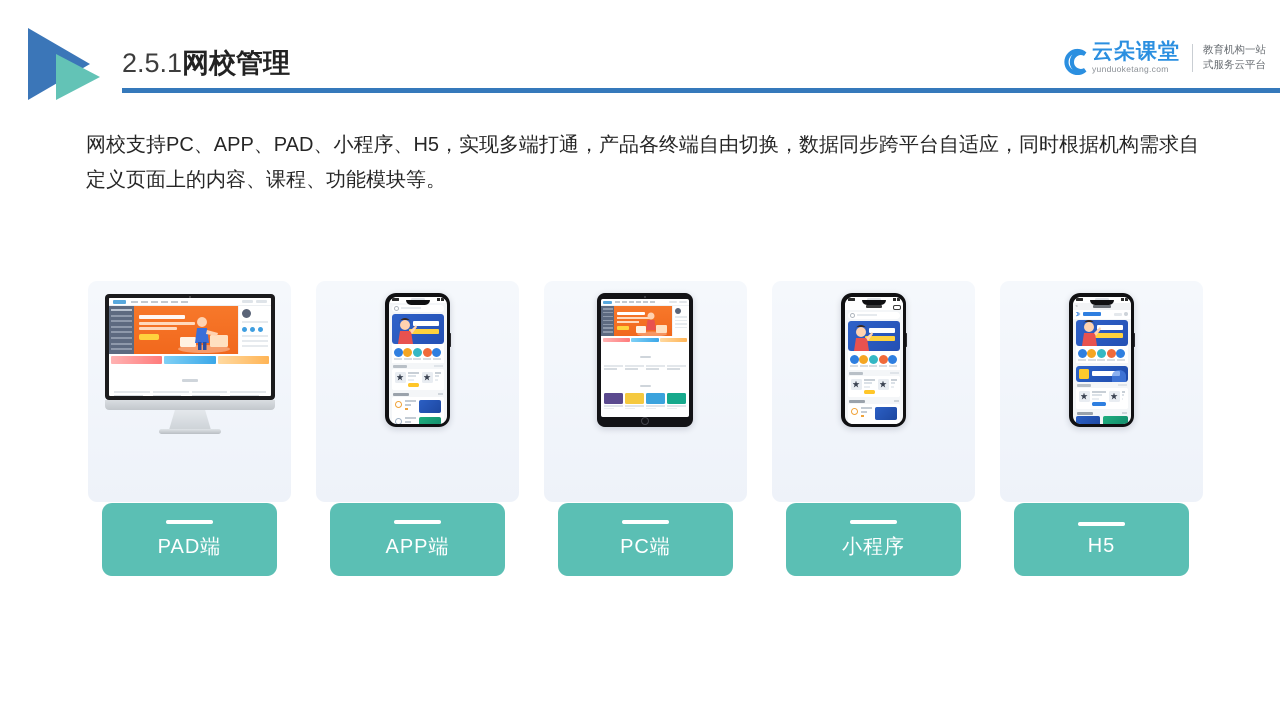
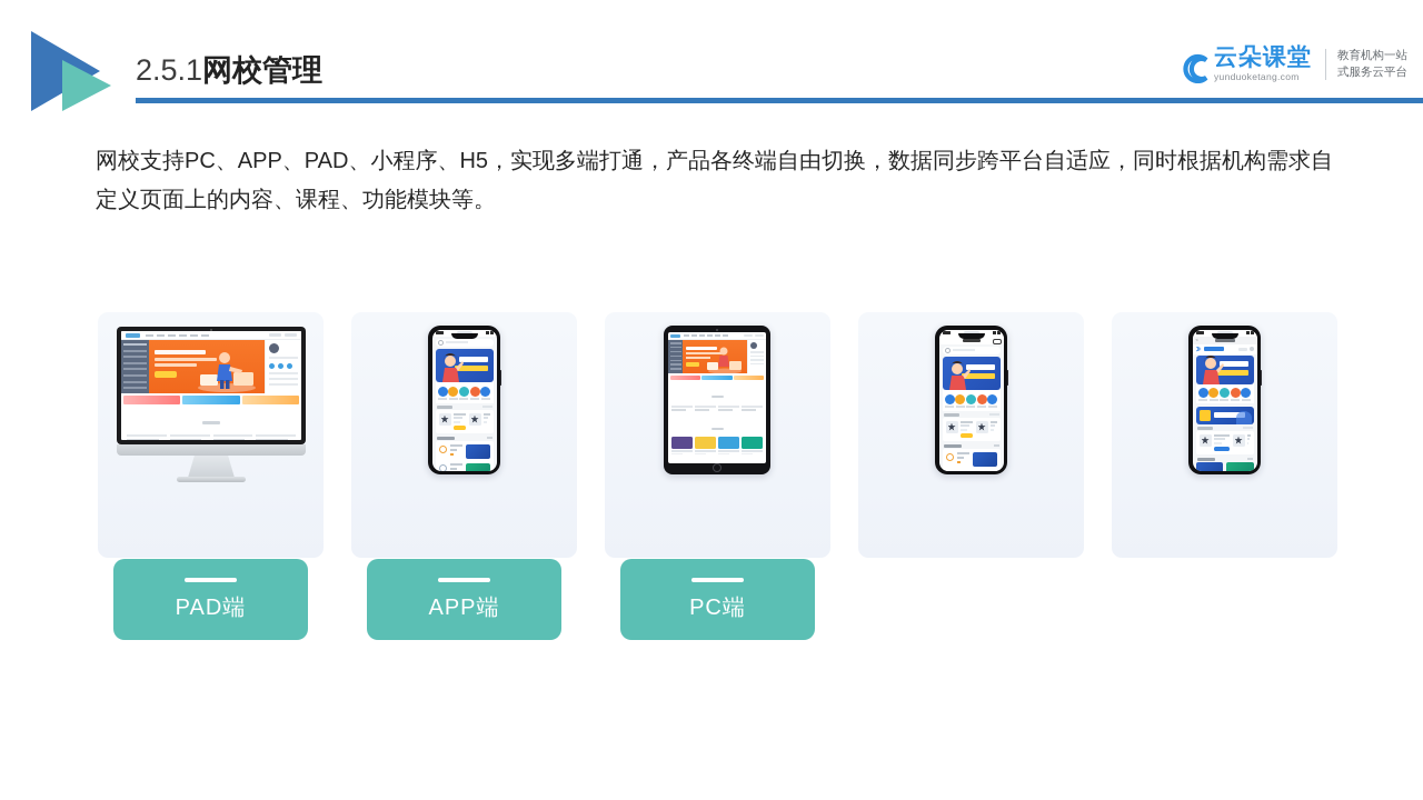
  2.5.1网校管理
  云朵课堂
  yunduoketang.com
  教育机构一站
  式服务云平台
  网校支持PC、APP、PAD、小程序、H5，实现多端打通，产品各终端自由切换，数据同步跨平台自适应，同时根据机构需求自定义页面上的内容、课程、功能模块等。
  PAD端
  APP端
  PC端
- 小程序
- H5
